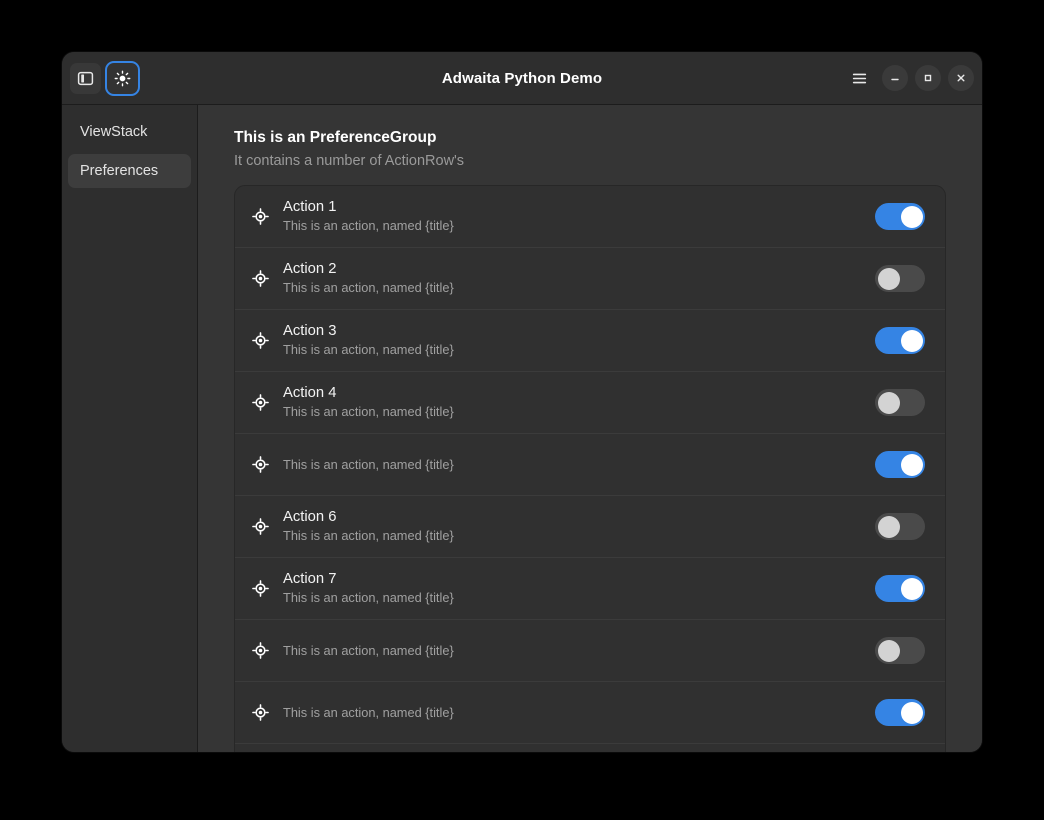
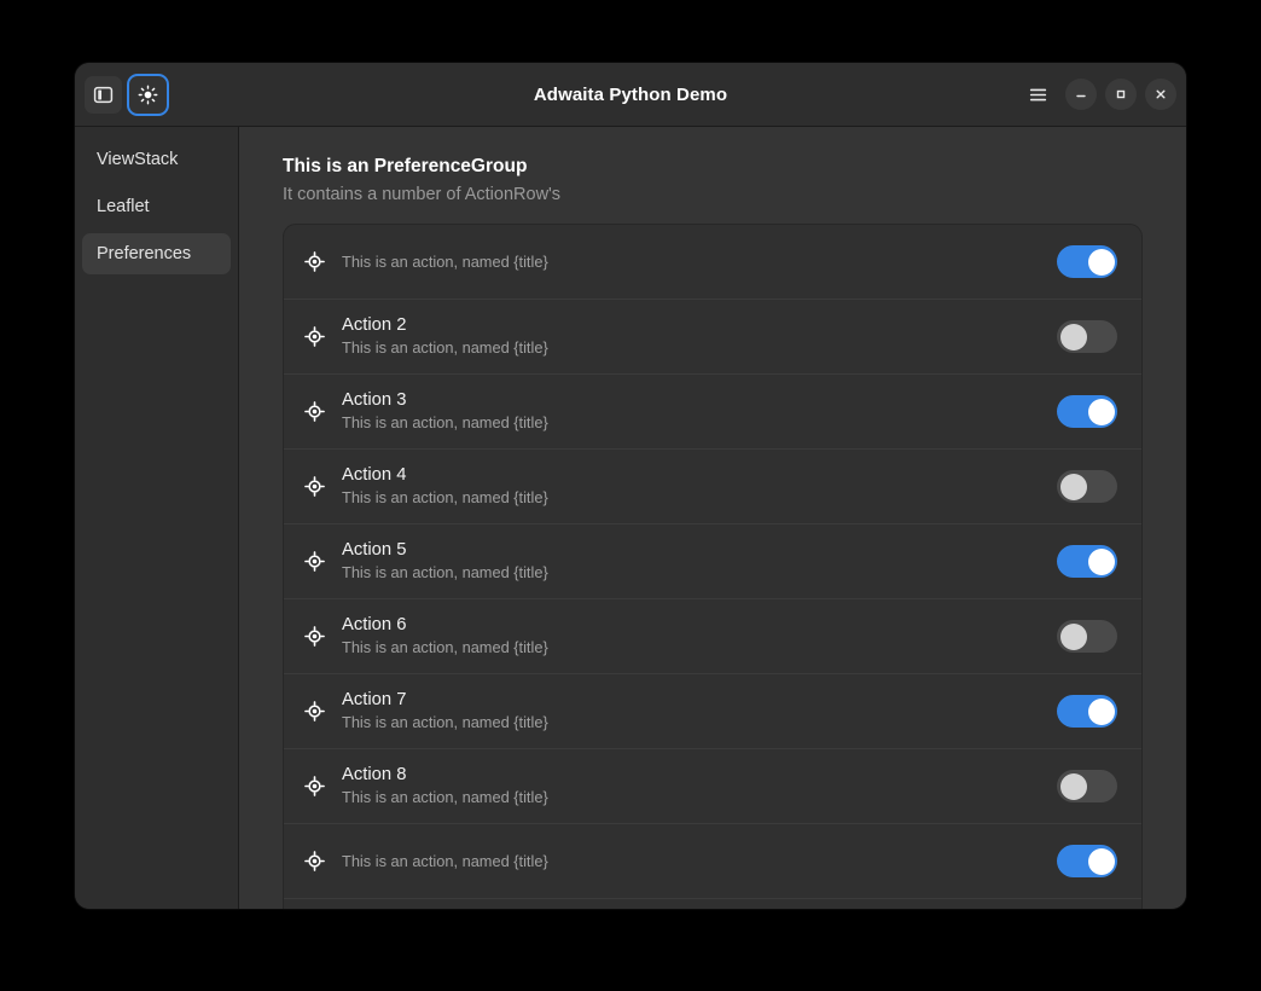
  Adwaita Python Demo
  ViewStack
+ Leaflet
  Preferences
  This is an PreferenceGroup
  It contains a number of ActionRow's
- Action 1
  This is an action, named {title}
  Action 2
  This is an action, named {title}
  Action 3
  This is an action, named {title}
  Action 4
  This is an action, named {title}
+ Action 5
  This is an action, named {title}
  Action 6
  This is an action, named {title}
  Action 7
  This is an action, named {title}
+ Action 8
  This is an action, named {title}
  This is an action, named {title}
